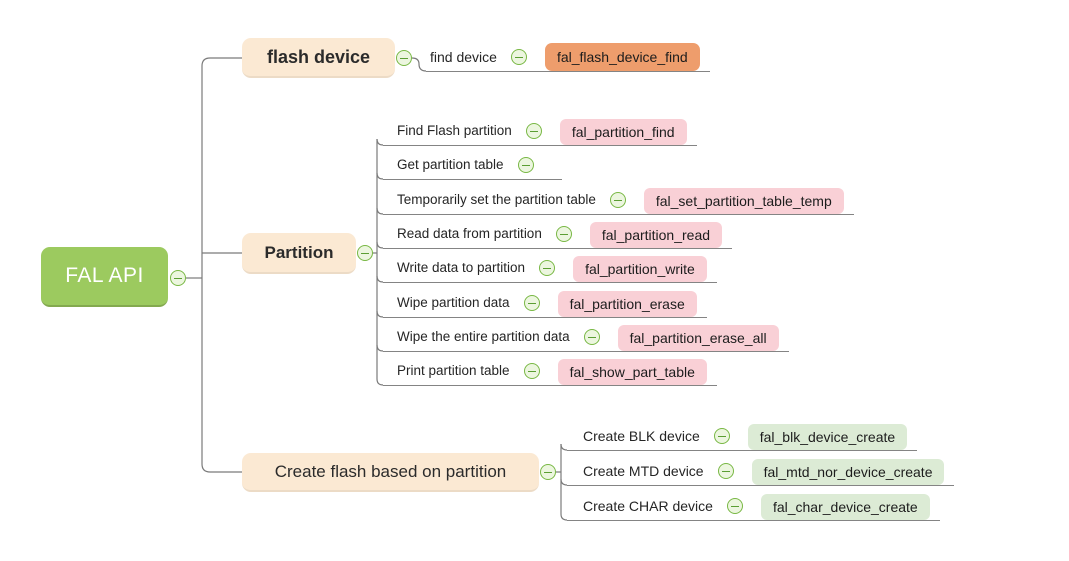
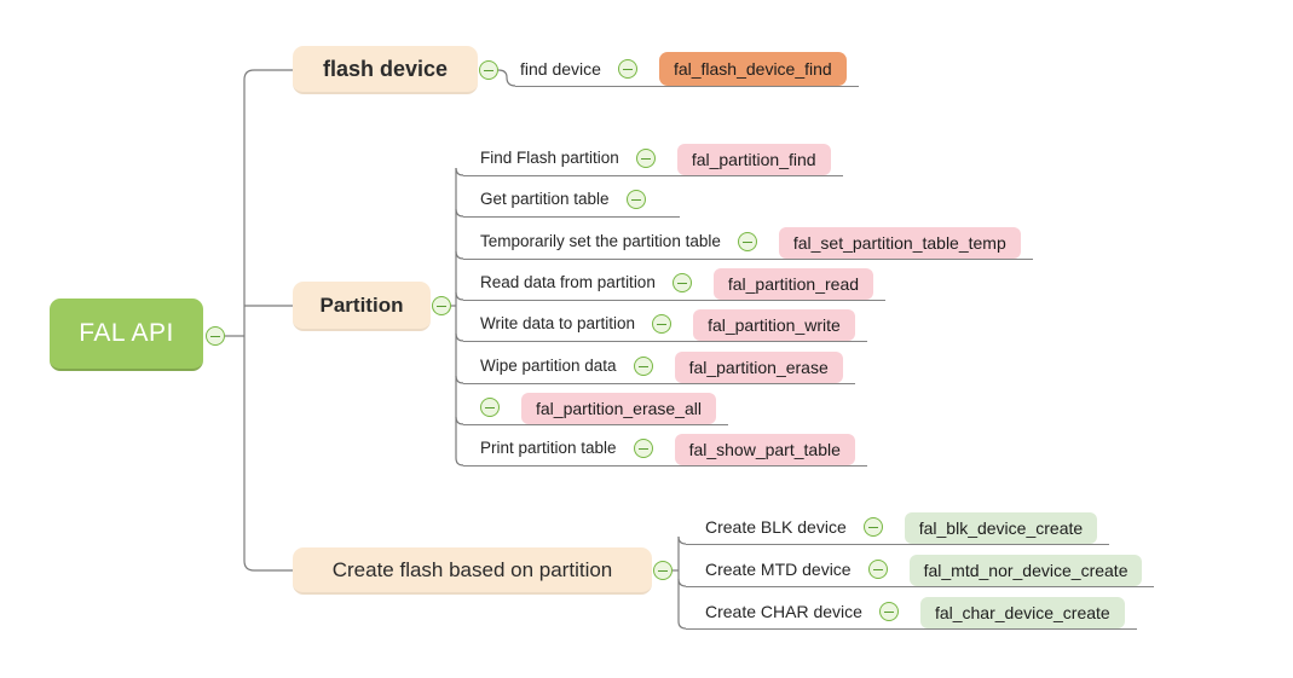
  FAL API
  flash device
  find device
  fal_flash_device_find
  Partition
  Find Flash partition
  fal_partition_find
  Get partition table
  Temporarily set the partition table
  fal_set_partition_table_temp
  Read data from partition
  fal_partition_read
  Write data to partition
  fal_partition_write
  Wipe partition data
  fal_partition_erase
- Wipe the entire partition data
  fal_partition_erase_all
  Print partition table
  fal_show_part_table
  Create flash based on partition
  Create BLK device
  fal_blk_device_create
  Create MTD device
  fal_mtd_nor_device_create
  Create CHAR device
  fal_char_device_create
